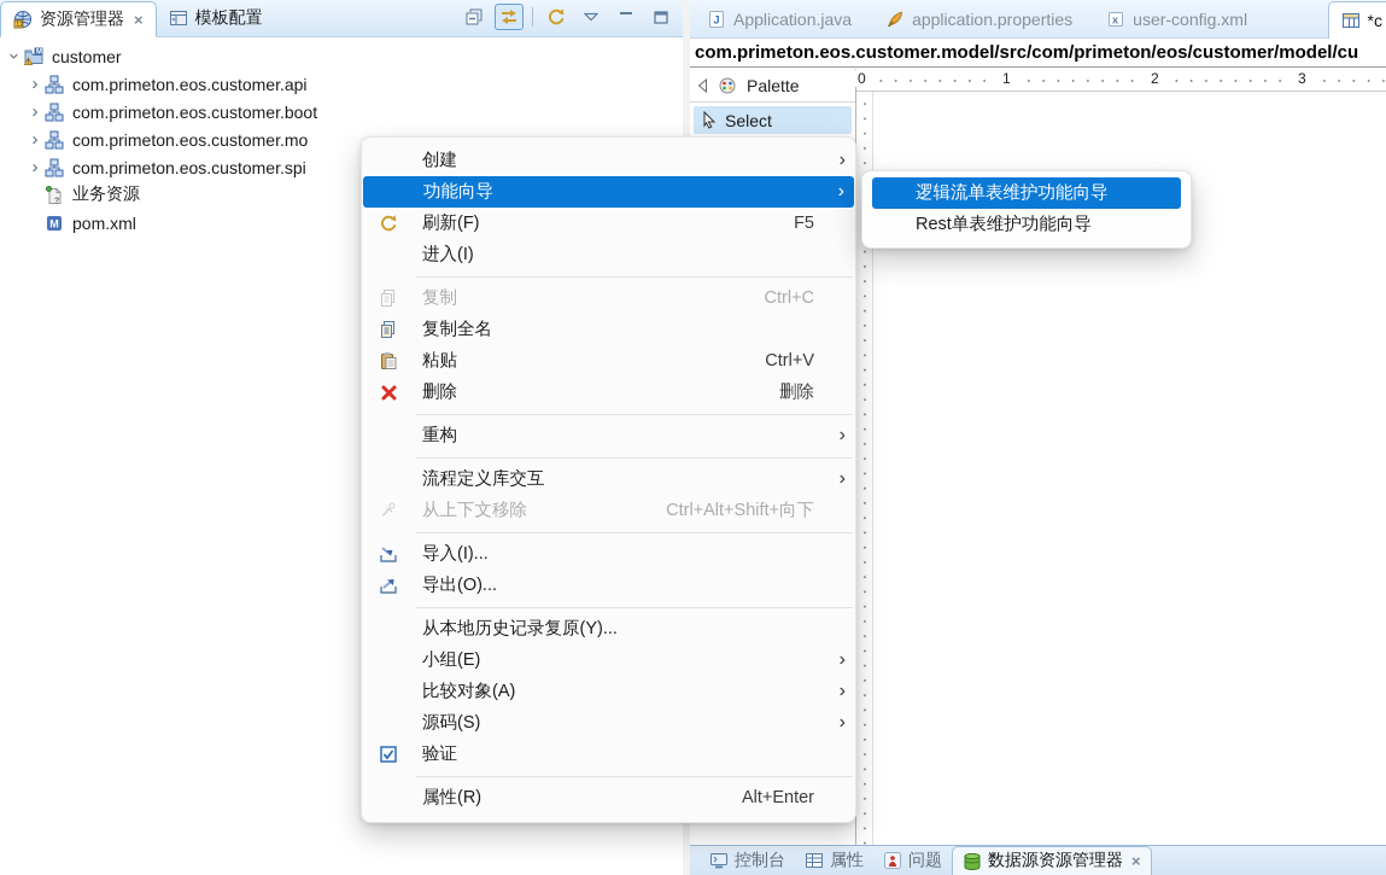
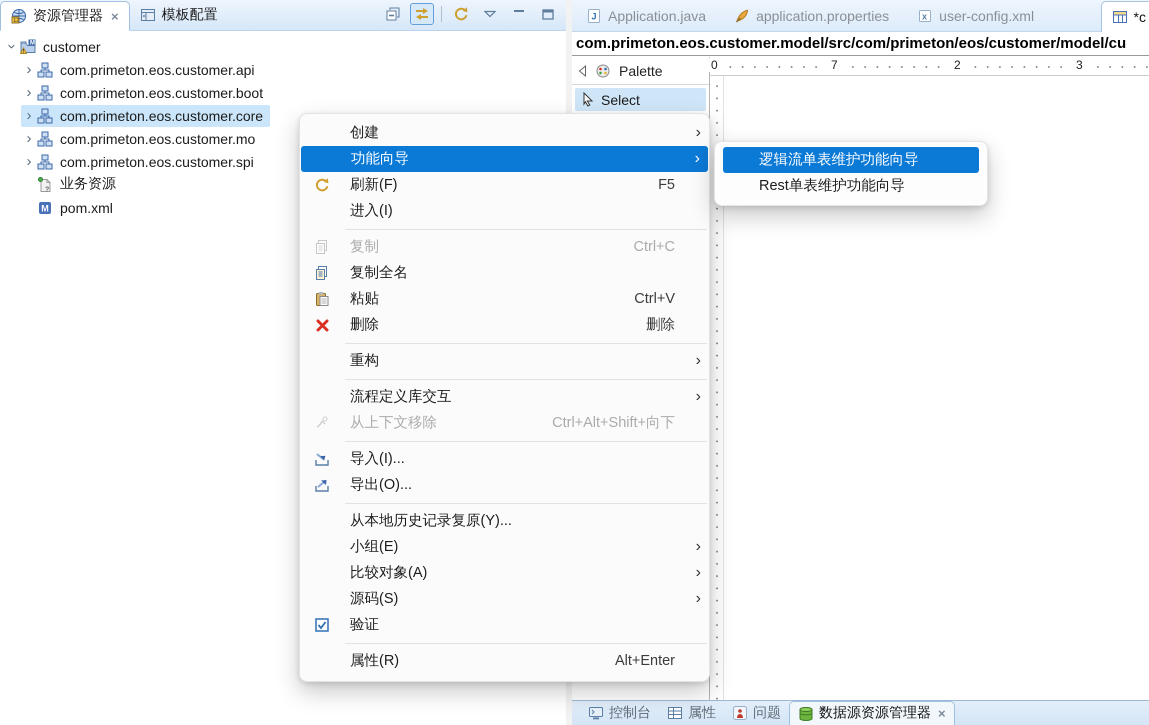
  资源管理器
  ×
  模板配置
  customer
  com.primeton.eos.customer.api
  com.primeton.eos.customer.boot
+ com.primeton.eos.customer.core
  com.primeton.eos.customer.mo
  com.primeton.eos.customer.spi
  业务资源
  M
  pom.xml
  J
  Application.java
  application.properties
  x
  user-config.xml
  *c
  com.primeton.eos.customer.model/src/com/primeton/eos/customer/model/cu
  Palette
  Select
  0
- 1
+ 7
  2
  3
  控制台
  属性
  问题
  数据源资源管理器
  ×
  创建
  ›
  功能向导
  ›
  刷新(F)
  F5
  进入(I)
  复制
  Ctrl+C
  复制全名
  粘贴
  Ctrl+V
  删除
  删除
  重构
  ›
  流程定义库交互
  ›
  从上下文移除
  Ctrl+Alt+Shift+向下
  导入(I)...
  导出(O)...
  从本地历史记录复原(Y)...
  小组(E)
  ›
  比较对象(A)
  ›
  源码(S)
  ›
  验证
  属性(R)
  Alt+Enter
  逻辑流单表维护功能向导
  Rest单表维护功能向导
